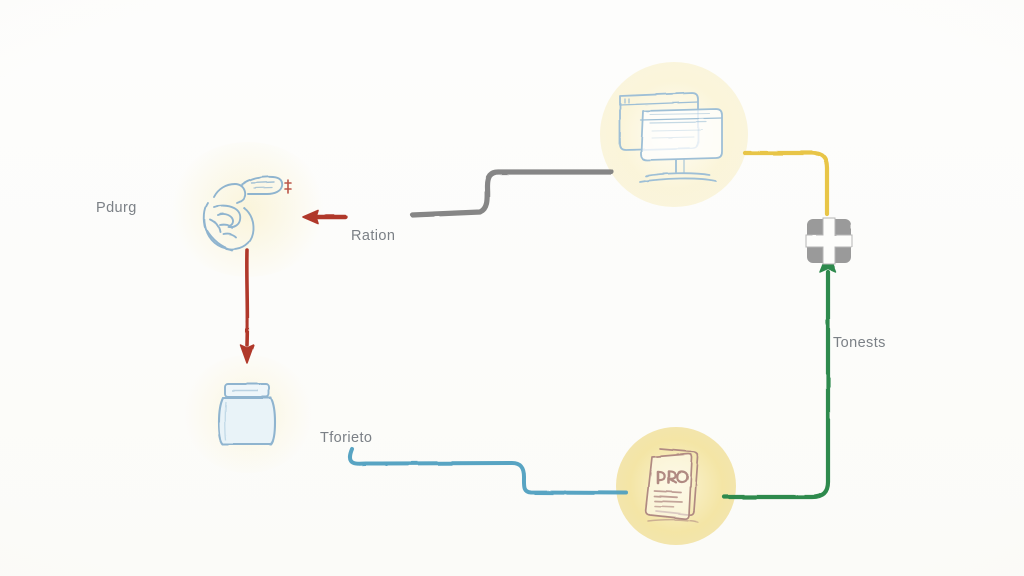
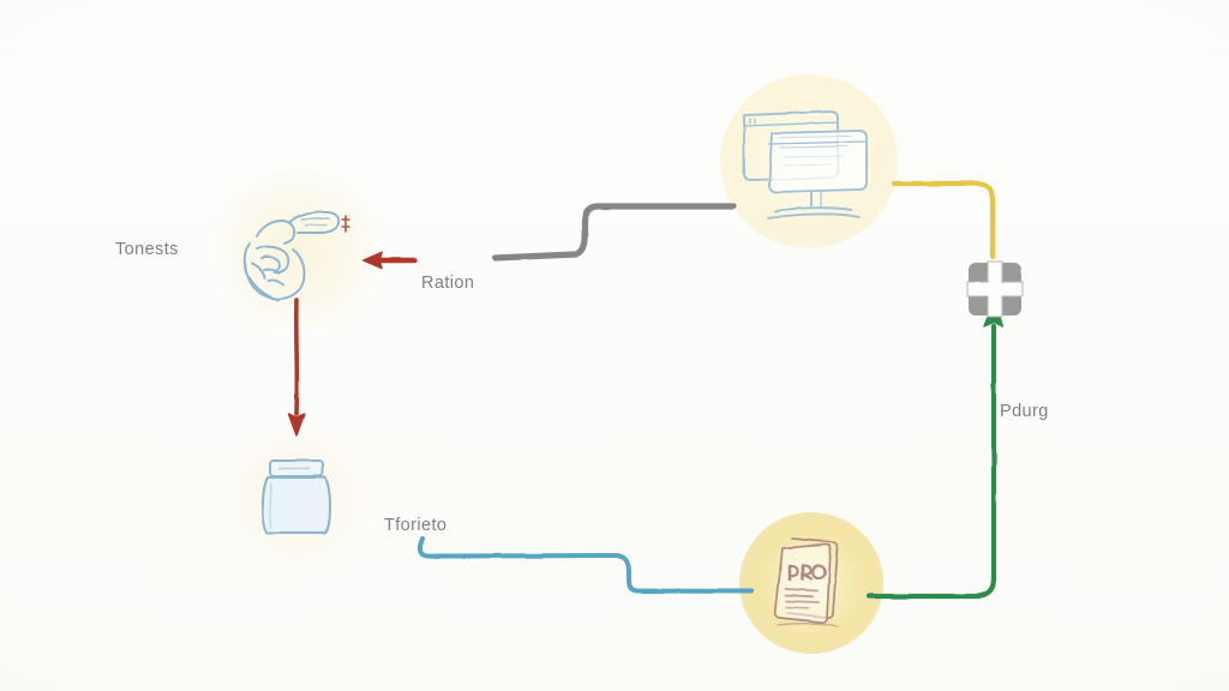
- Pdurg
+ Tonests
  Ration
- Tonests
+ Pdurg
  Tforieto
